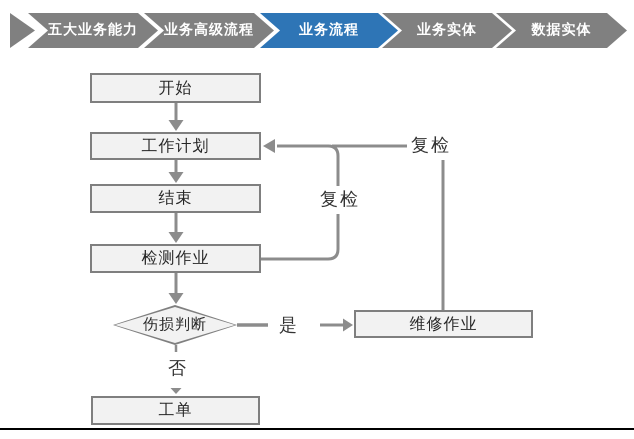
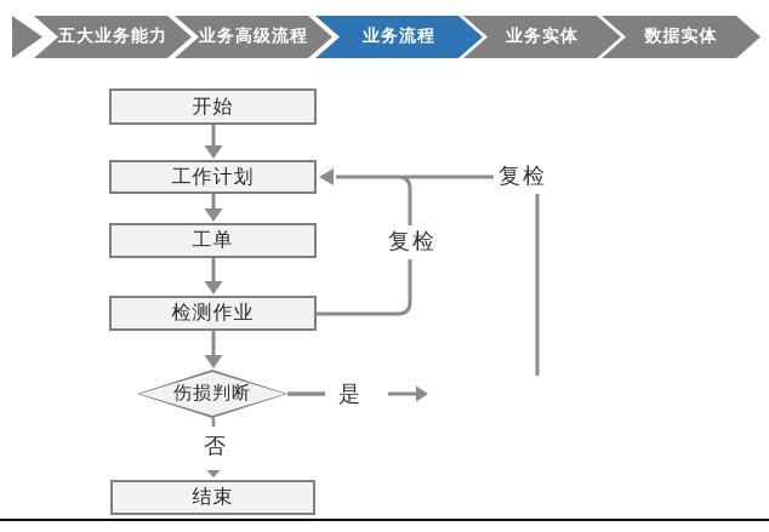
  五大业务能力
  业务高级流程
  业务流程
  业务实体
  数据实体
  开始
  工作计划
- 结束
+ 工单
  检测作业
  伤损判断
- 维修作业
- 工单
+ 结束
  复检
  复检
  是
  否
